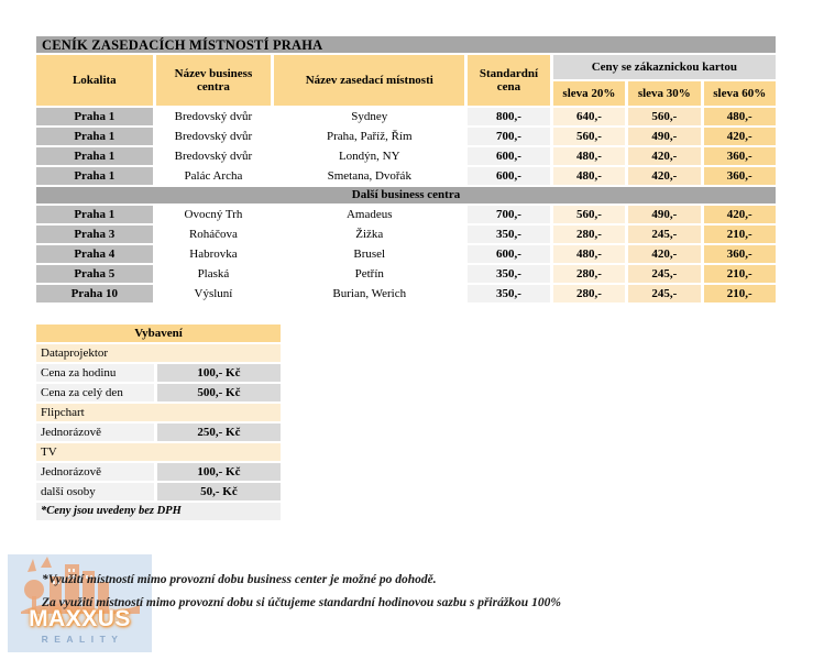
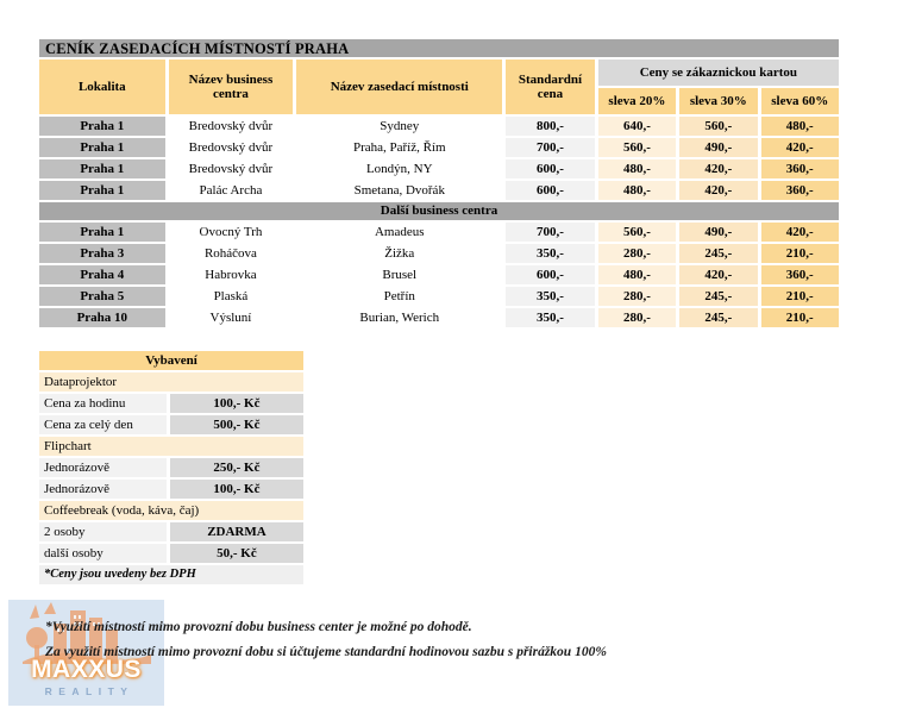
  CENÍK ZASEDACÍCH MÍSTNOSTÍ PRAHA
  Lokalita	Název business centra	Název zasedací místnosti	Standardní cena	Ceny se zákaznickou kartou
  sleva 20%	sleva 30%	sleva 60%
  Praha 1	Bredovský dvůr	Sydney	800,-	640,-	560,-	480,-
  Praha 1	Bredovský dvůr	Praha, Paříž, Řím	700,-	560,-	490,-	420,-
  Praha 1	Bredovský dvůr	Londýn, NY	600,-	480,-	420,-	360,-
  Praha 1	Palác Archa	Smetana, Dvořák	600,-	480,-	420,-	360,-
  Další business centra
  Praha 1	Ovocný Trh	Amadeus	700,-	560,-	490,-	420,-
  Praha 3	Roháčova	Žižka	350,-	280,-	245,-	210,-
  Praha 4	Habrovka	Brusel	600,-	480,-	420,-	360,-
  Praha 5	Plaská	Petřín	350,-	280,-	245,-	210,-
  Praha 10	Výsluní	Burian, Werich	350,-	280,-	245,-	210,-
  Vybavení
  Dataprojektor
  Cena za hodinu	100,- Kč
  Cena za celý den	500,- Kč
  Flipchart
  Jednorázově	250,- Kč
- TV
  Jednorázově	100,- Kč
+ Coffeebreak (voda, káva, čaj)
+ 2 osoby	ZDARMA
  další osoby	50,- Kč
  *Ceny jsou uvedeny bez DPH
  MAXXUS
  REALITY
  *Využití místností mimo provozní dobu business center je možné po dohodě.
  Za využití místností mimo provozní dobu si účtujeme standardní hodinovou sazbu s přirážkou 100%
